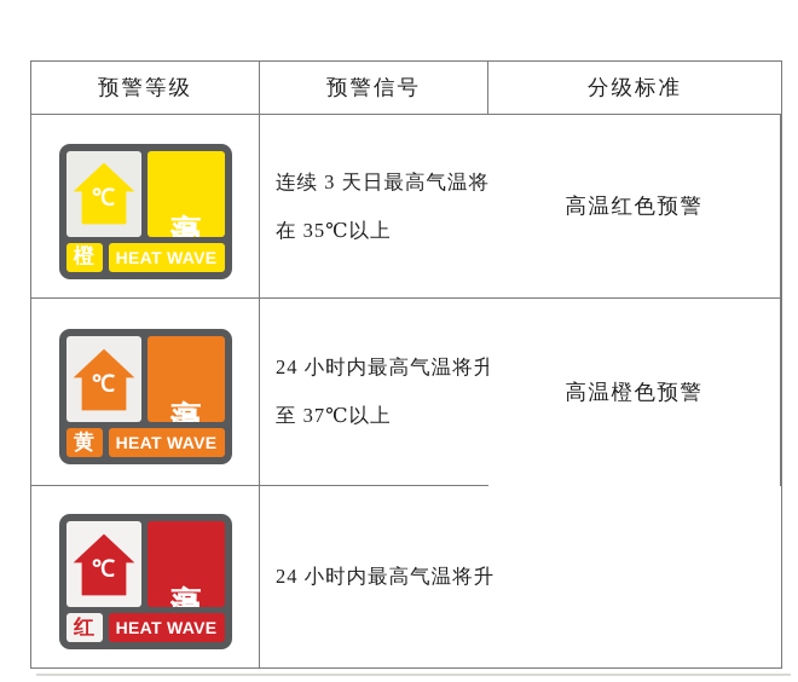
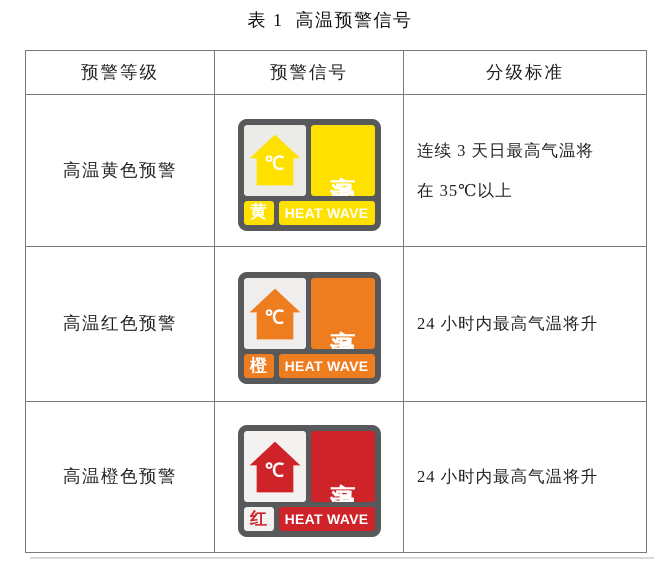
+ 表 1 高温预警信号
  预警等级
  预警信号
  分级标准
+ 高温黄色预警
  ℃
- 橙
+ 黄
  HEAT WAVE
  连续 3 天日最高气温将
  在 35℃以上
  高温红色预警
  ℃
- 黄
+ 橙
  HEAT WAVE
  24 小时内最高气温将升
- 至 37℃以上
  高温橙色预警
  ℃
  红
  HEAT WAVE
  24 小时内最高气温将升
